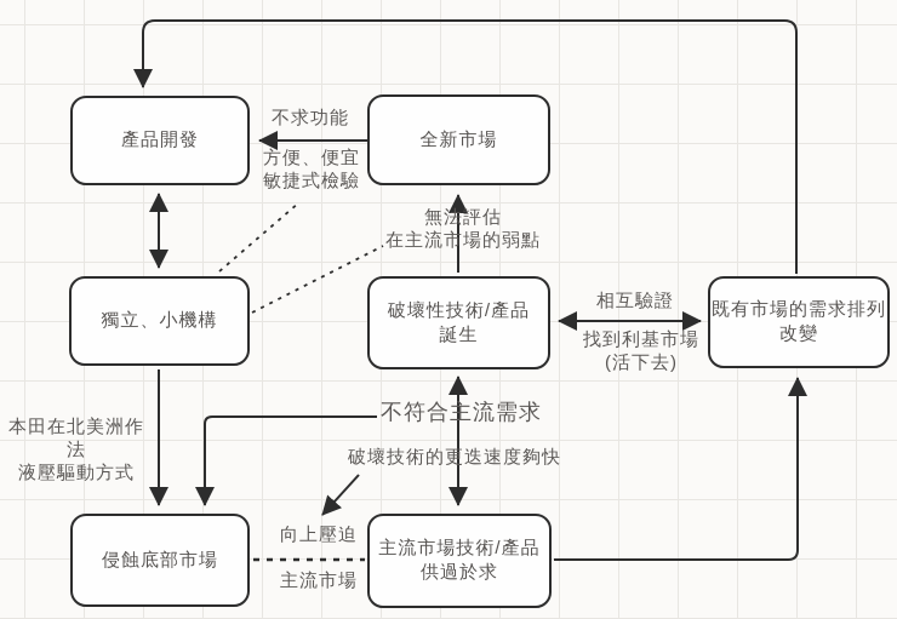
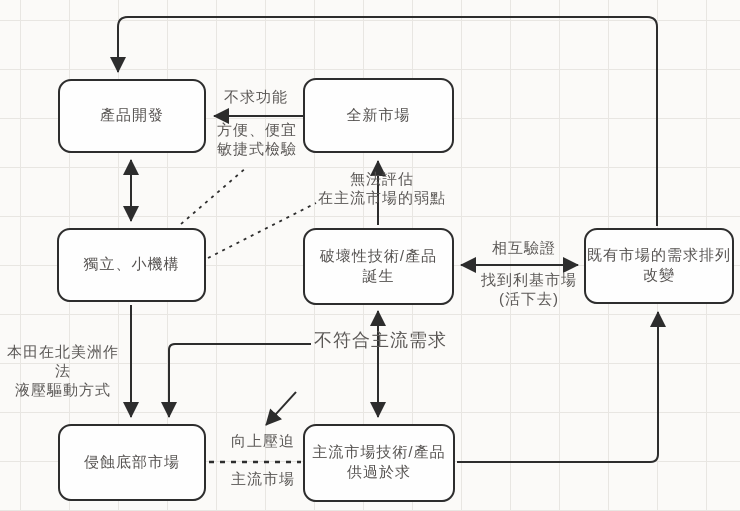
  產品開發
  全新市場
  獨立、小機構
  破壞性技術/產品
  誕生
  既有市場的需求排列
  改變
  侵蝕底部市場
  主流市場技術/產品
  供過於求
  不求功能
  方便、便宜
  敏捷式檢驗
  無法評估
  在主流市場的弱點
  相互驗證
  找到利基市場
  (活下去)
  不符合主流需求
- 破壞技術的更迭速度夠快
  向上壓迫
  主流市場
  本田在北美洲作法
  液壓驅動方式
